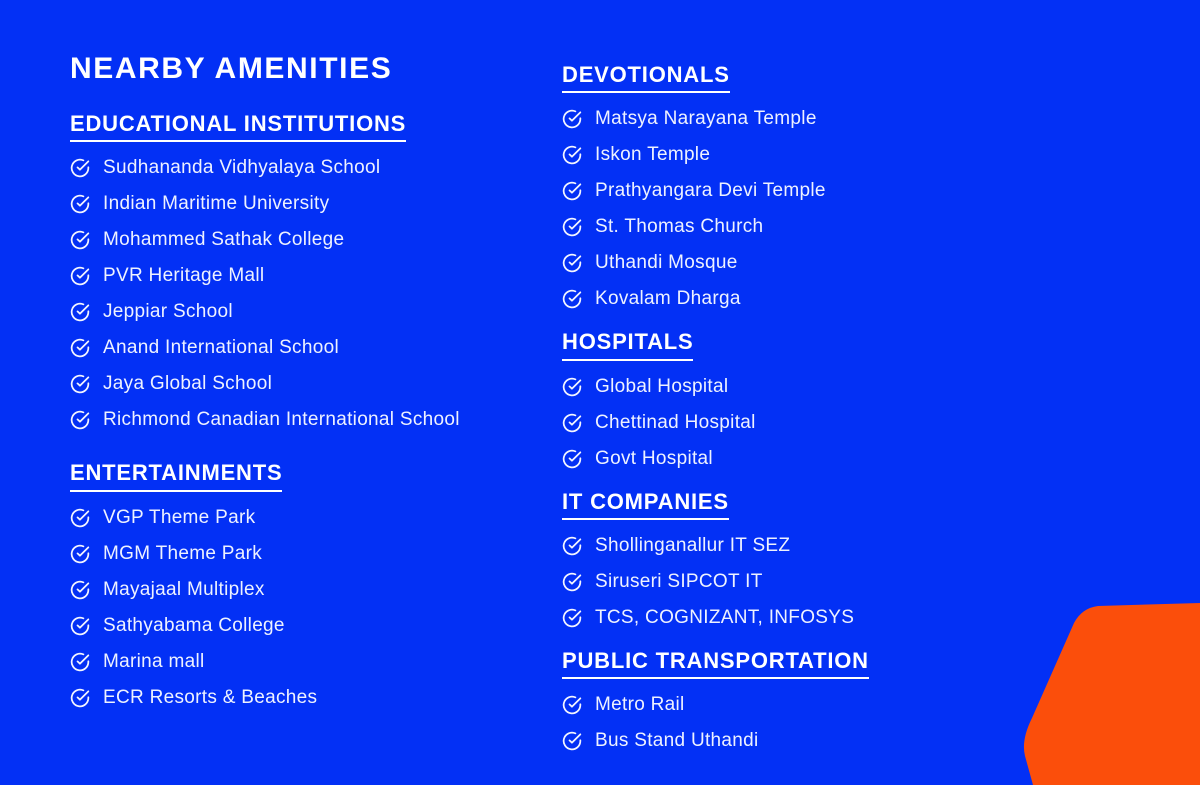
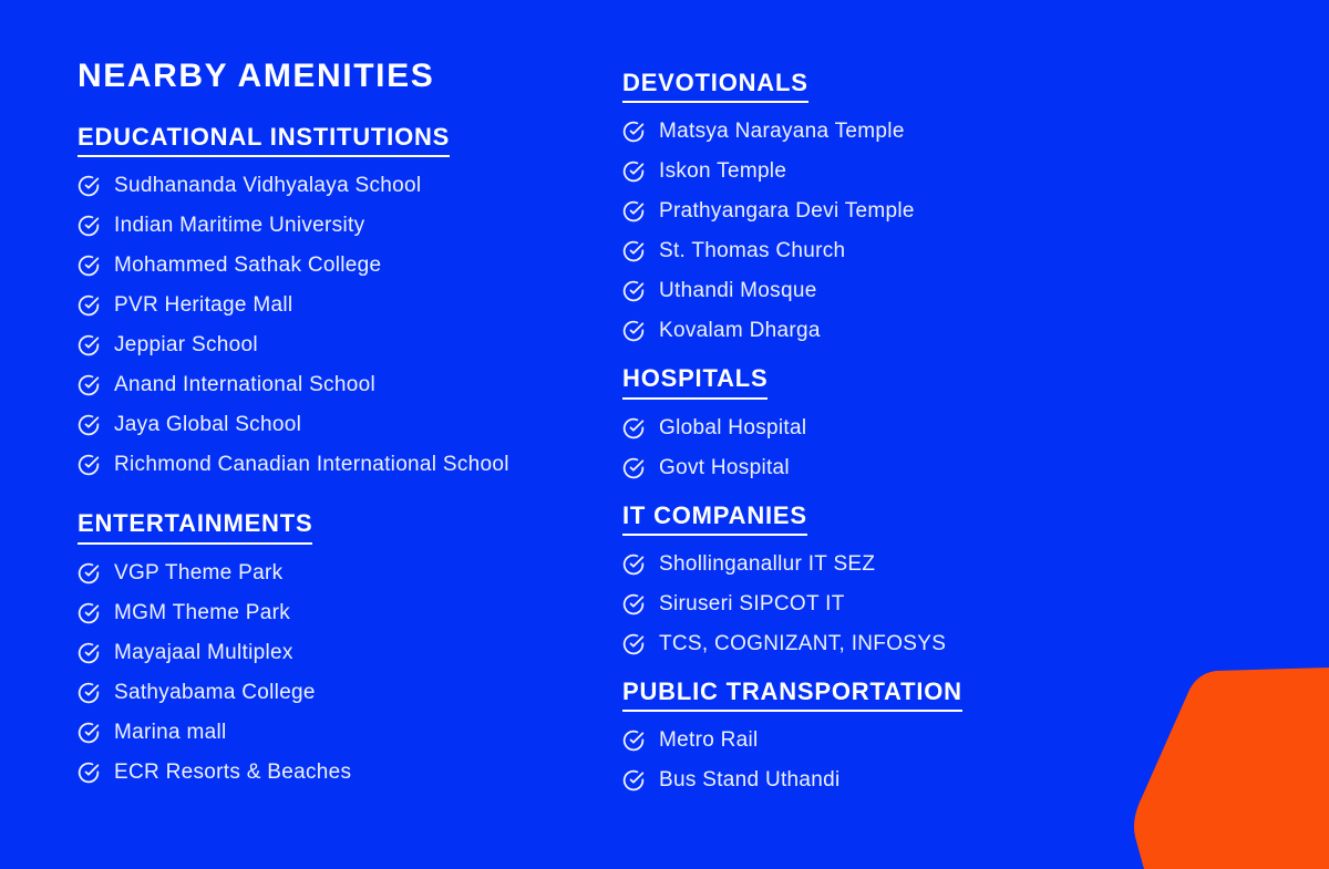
  NEARBY AMENITIES
  EDUCATIONAL INSTITUTIONS
  Sudhananda Vidhyalaya School
  Indian Maritime University
  Mohammed Sathak College
  PVR Heritage Mall
  Jeppiar School
  Anand International School
  Jaya Global School
  Richmond Canadian International School
  ENTERTAINMENTS
  VGP Theme Park
  MGM Theme Park
  Mayajaal Multiplex
  Sathyabama College
  Marina mall
  ECR Resorts & Beaches
  DEVOTIONALS
  Matsya Narayana Temple
  Iskon Temple
  Prathyangara Devi Temple
  St. Thomas Church
  Uthandi Mosque
  Kovalam Dharga
  HOSPITALS
  Global Hospital
- Chettinad Hospital
  Govt Hospital
  IT COMPANIES
  Shollinganallur IT SEZ
  Siruseri SIPCOT IT
  TCS, COGNIZANT, INFOSYS
  PUBLIC TRANSPORTATION
  Metro Rail
  Bus Stand Uthandi
